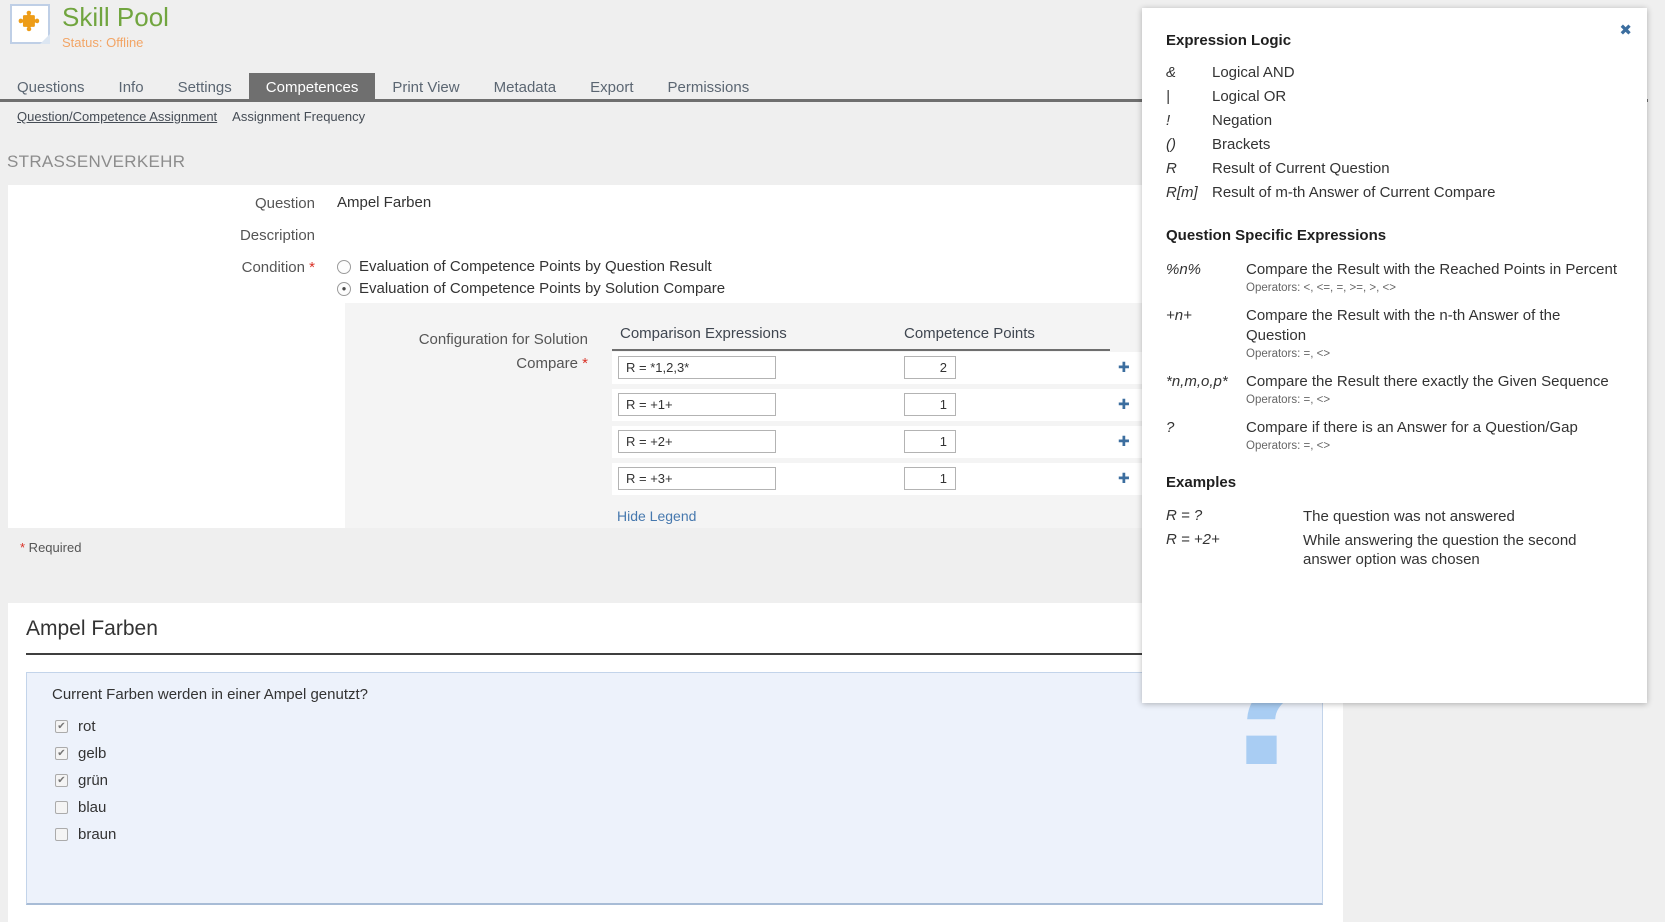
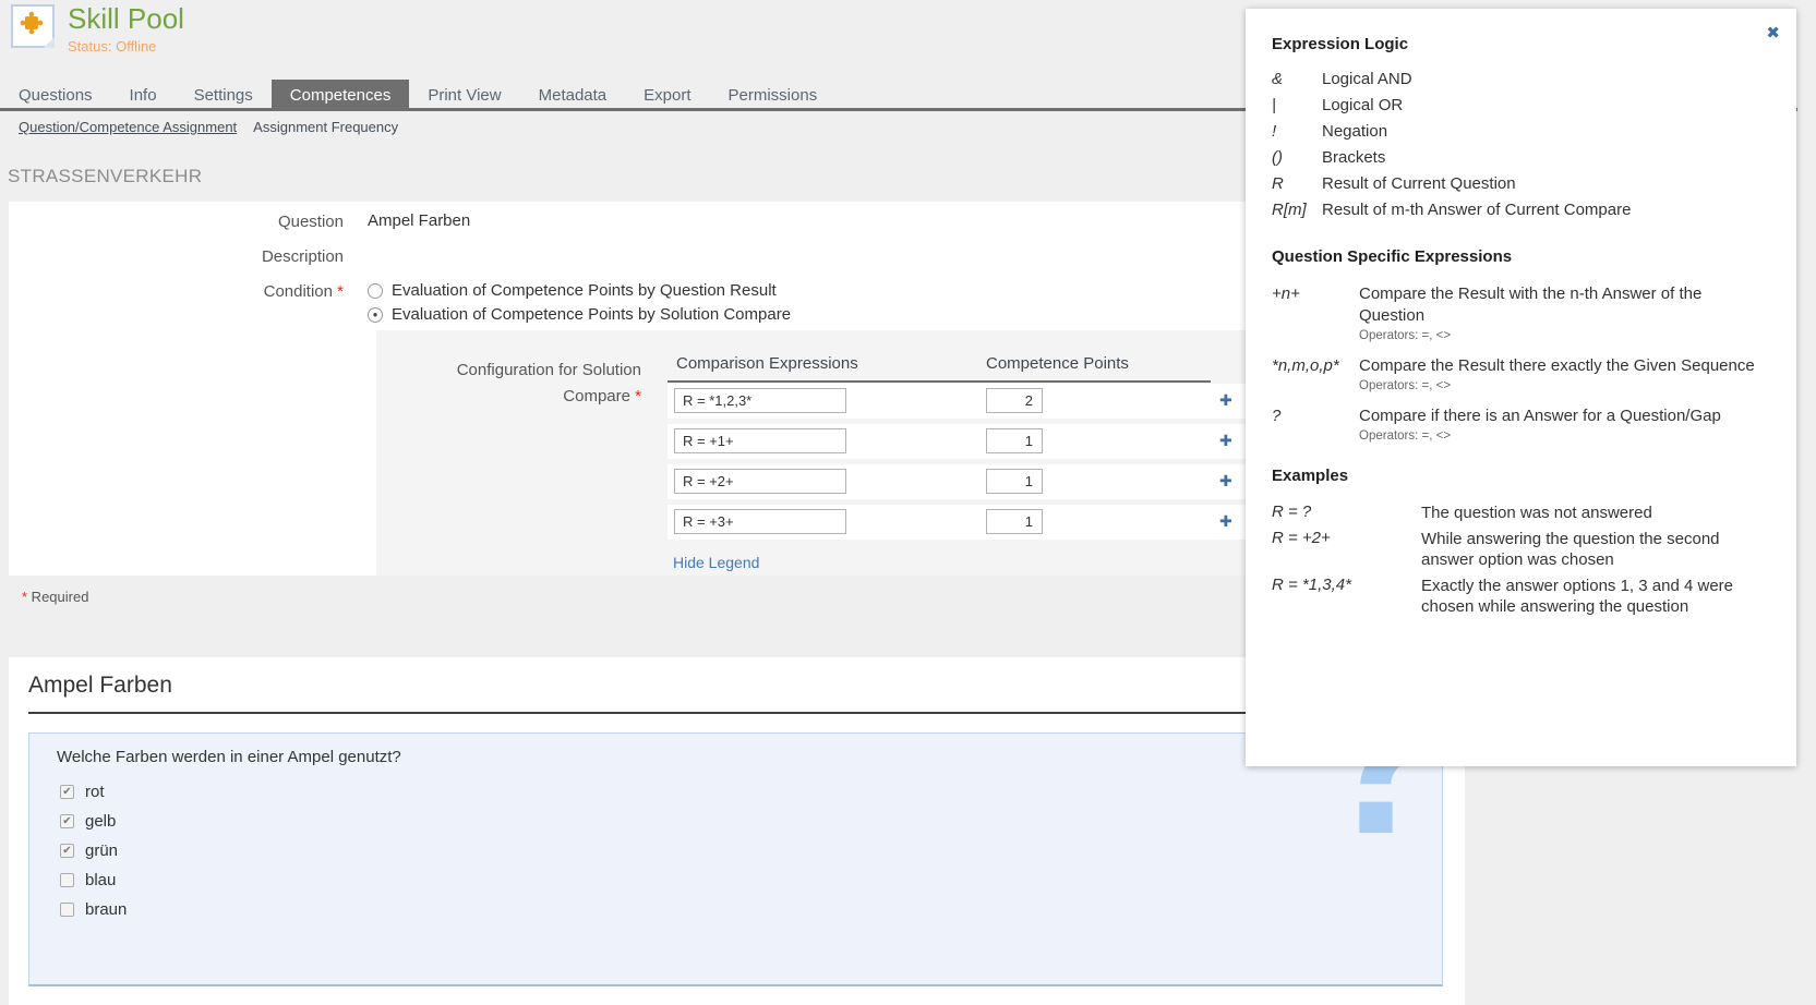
  Skill Pool
  Status: Offline
  Questions
  Info
  Settings
  Competences
  Print View
  Metadata
  Export
  Permissions
  Question/Competence Assignment
  Assignment Frequency
  STRASSENVERKEHR
  Question
  Ampel Farben
  Description
  Condition *
  Evaluation of Competence Points by Question Result
  ●
  Evaluation of Competence Points by Solution Compare
  Configuration for Solution
  Compare *
  Comparison Expressions
  Competence Points
  R = *1,2,3*
  2
  ✚
  R = +1+
  1
  ✚
  R = +2+
  1
  ✚
  R = +3+
  1
  ✚
  Hide Legend
  * Required
  Ampel Farben
- Current Farben werden in einer Ampel genutzt?
+ Welche Farben werden in einer Ampel genutzt?
  ✔
  rot
  ✔
  gelb
  ✔
  grün
  blau
  braun
  ✖
  Expression Logic
  &
  Logical AND
  |
  Logical OR
  !
  Negation
  ()
  Brackets
  R
  Result of Current Question
  R[m]
  Result of m-th Answer of Current Compare
  Question Specific Expressions
- %n%
- Compare the Result with the Reached Points in Percent
- Operators: <, <=, =, >=, >, <>
  +n+
  Compare the Result with the n-th Answer of the Question
  Operators: =, <>
  *n,m,o,p*
  Compare the Result there exactly the Given Sequence
  Operators: =, <>
  ?
  Compare if there is an Answer for a Question/Gap
  Operators: =, <>
  Examples
  R = ?
  The question was not answered
  R = +2+
  While answering the question the second answer option was chosen
+ R = *1,3,4*
+ Exactly the answer options 1, 3 and 4 were chosen while answering the question
